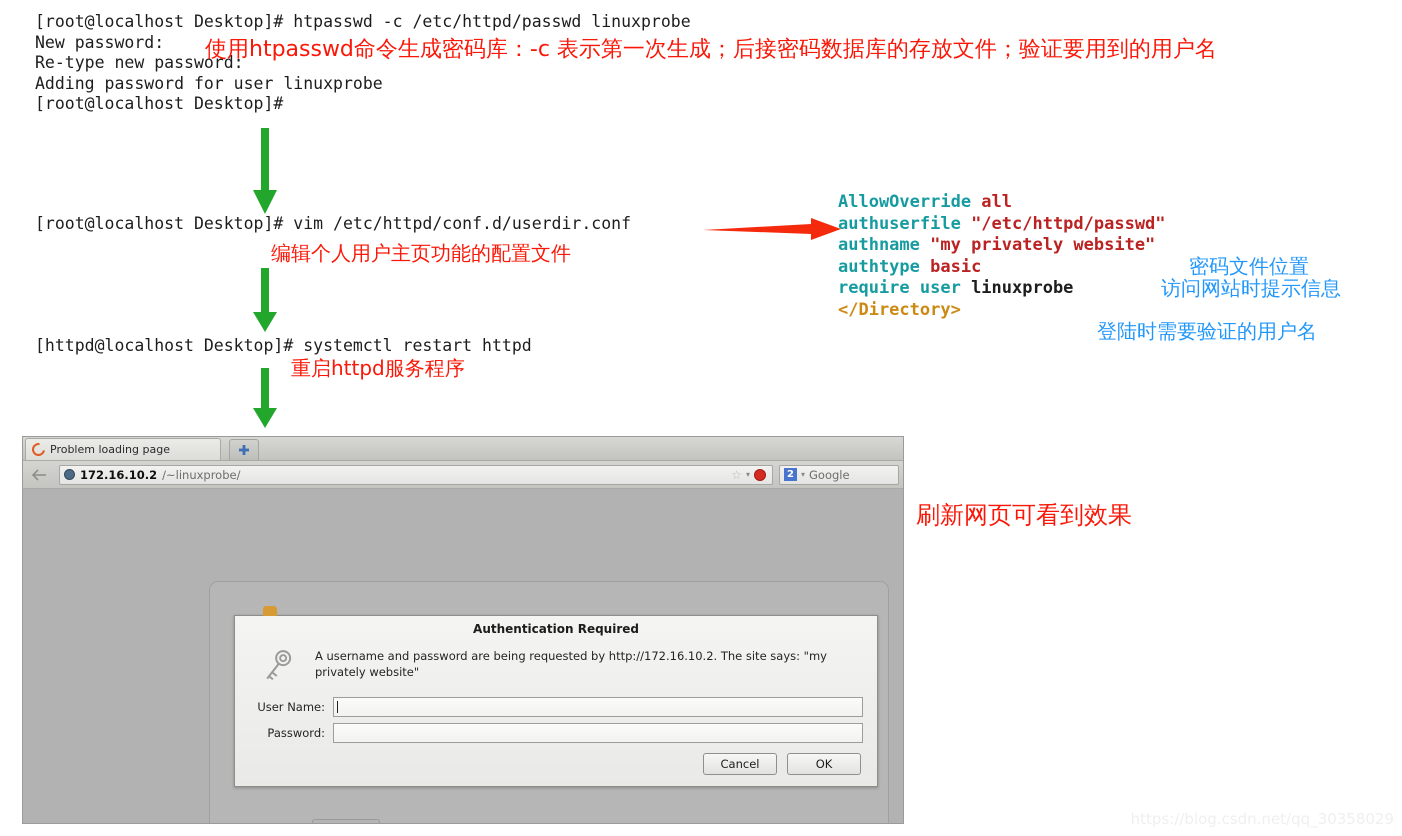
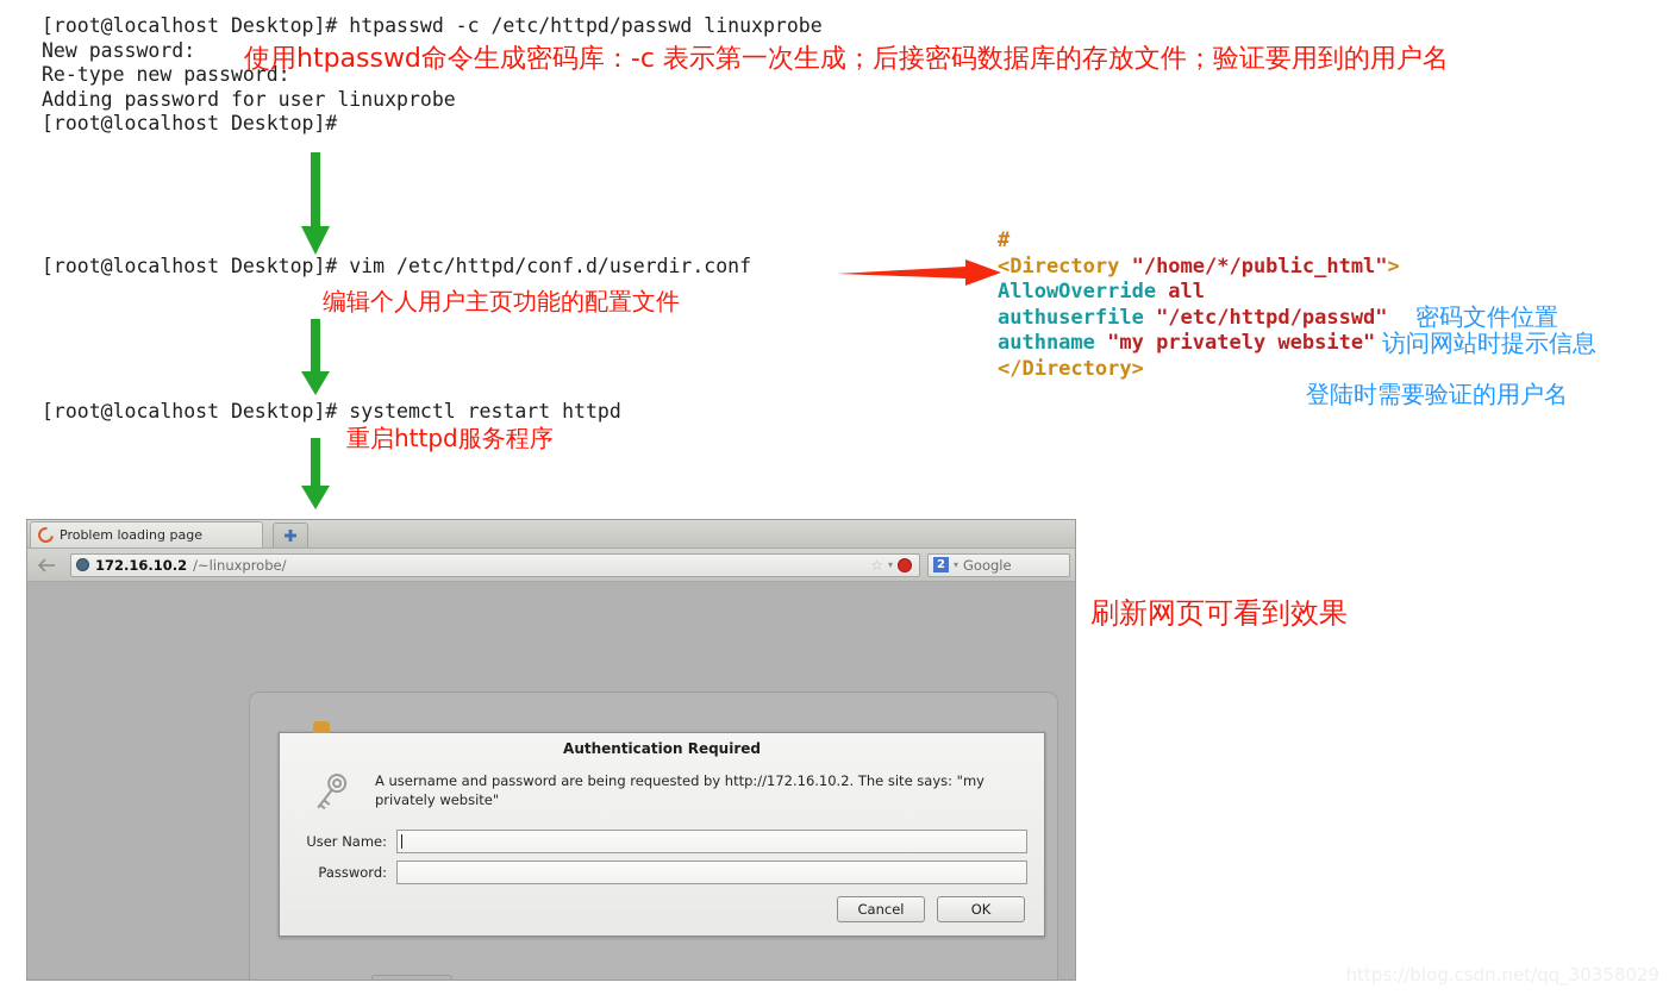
  [root@localhost Desktop]# htpasswd -c /etc/httpd/passwd linuxprobe
  New password:
  Re-type new password:
  Adding password for user linuxprobe
  [root@localhost Desktop]#
  使用htpasswd命令生成密码库：-c 表示第一次生成；后接密码数据库的存放文件；验证要用到的用户名
  [root@localhost Desktop]# vim /etc/httpd/conf.d/userdir.conf
  编辑个人用户主页功能的配置文件
- [httpd@localhost Desktop]# systemctl restart httpd
+ [root@localhost Desktop]# systemctl restart httpd
  重启httpd服务程序
+ #
+ <Directory "/home/*/public_html">
  AllowOverride all
  authuserfile "/etc/httpd/passwd"
  authname "my privately website"
- authtype basic
- require user linuxprobe
  </Directory>
  密码文件位置
  访问网站时提示信息
  登陆时需要验证的用户名
  Problem loading page
  172.16.10.2
  /~linuxprobe/
  ☆
  ▾
  2
  ▾
  Google
  Authentication Required
  A username and password are being requested by http://172.16.10.2. The site says: "my privately website"
  User Name:
  Password:
  Cancel
  OK
  刷新网页可看到效果
